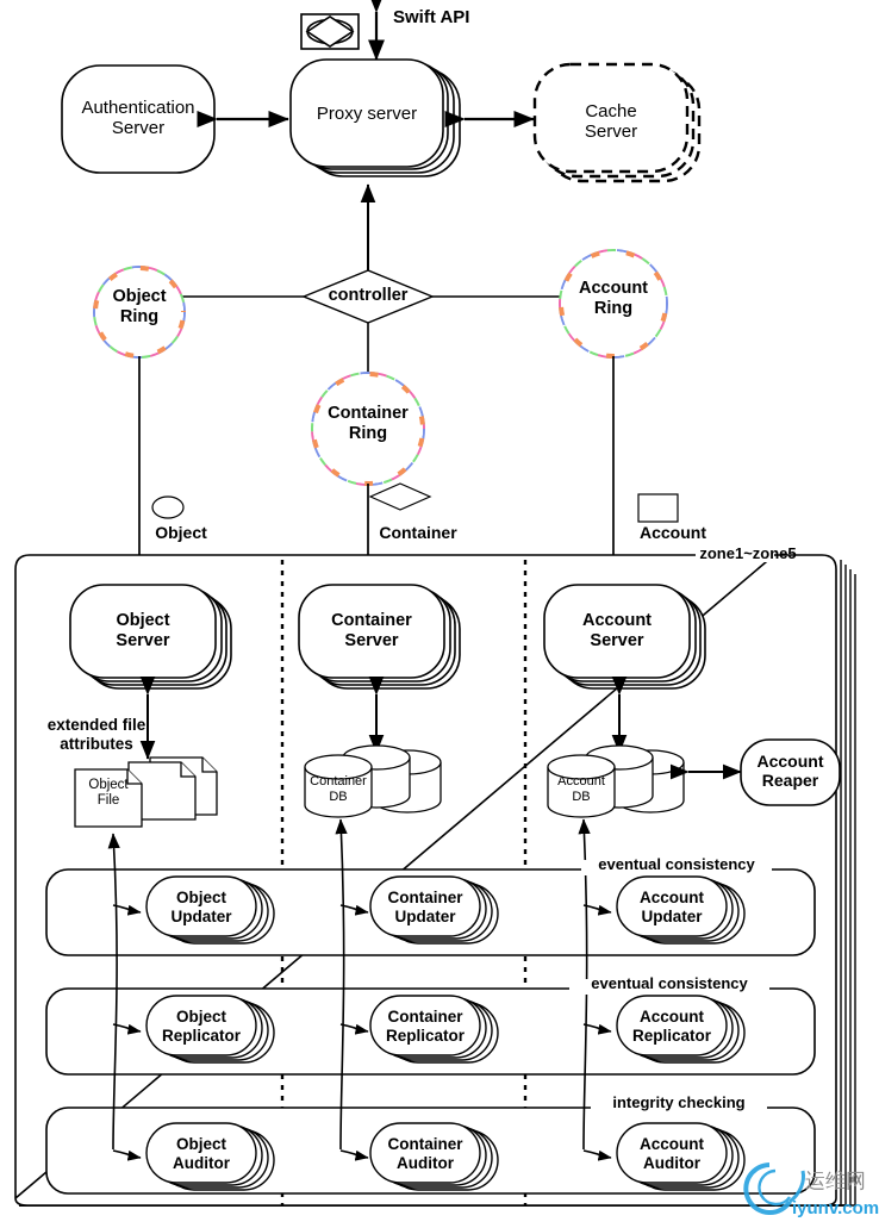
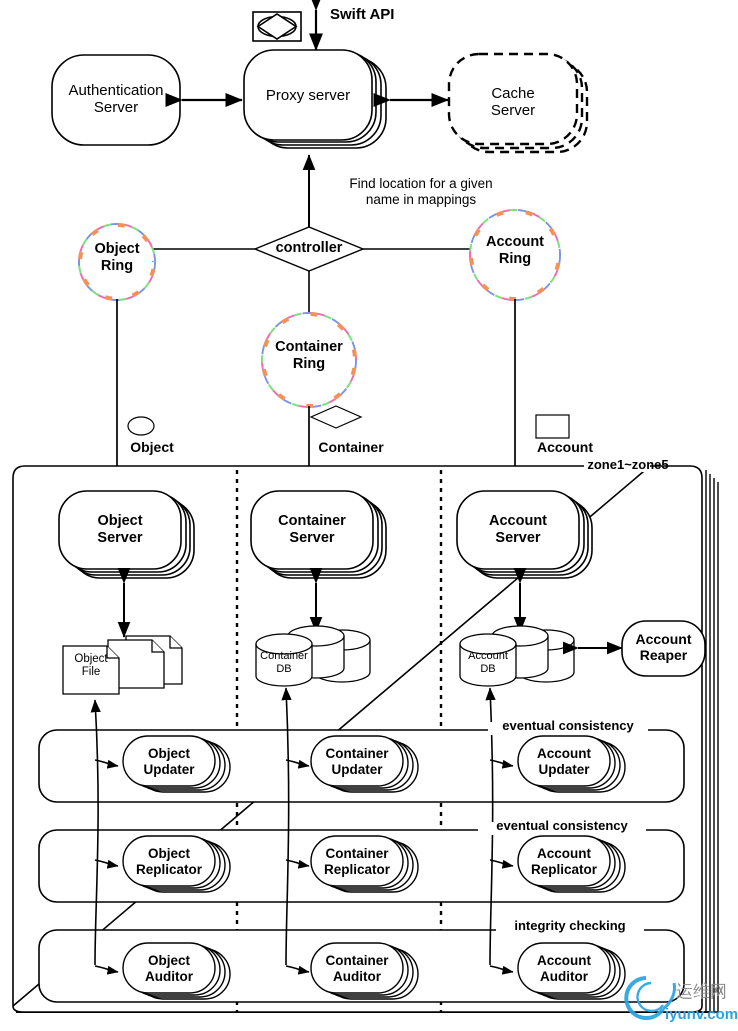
  Swift API
  Authentication
  Server
  Proxy server
  Cache
  Server
+ Find location for a given
+ name in mappings
  controller
  Object
  Ring
  Container
  Ring
  Account
  Ring
  Object
  Container
  Account
  zone1~zone5
  Object
  Server
  Container
  Server
  Account
  Server
- extended file
- attributes
  Object
  File
  Container
  DB
  Account
  DB
  Account
  Reaper
  eventual consistency
  eventual consistency
  integrity checking
  Object
  Updater
  Container
  Updater
  Account
  Updater
  Object
  Replicator
  Container
  Replicator
  Account
  Replicator
  Object
  Auditor
  Container
  Auditor
  Account
  Auditor
  运维网
  iyunv.com
